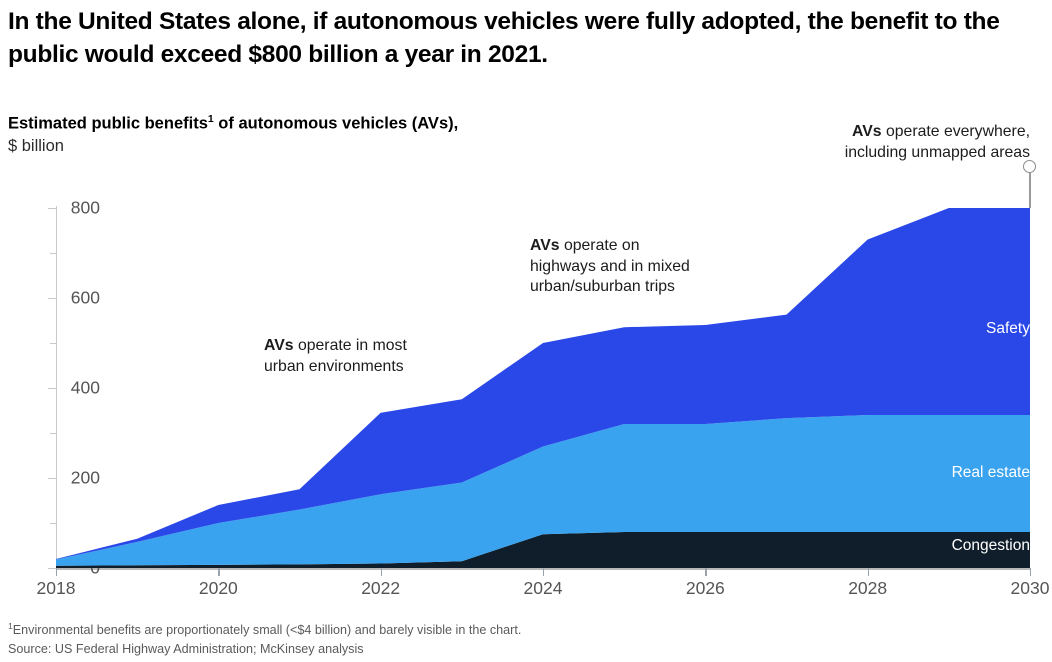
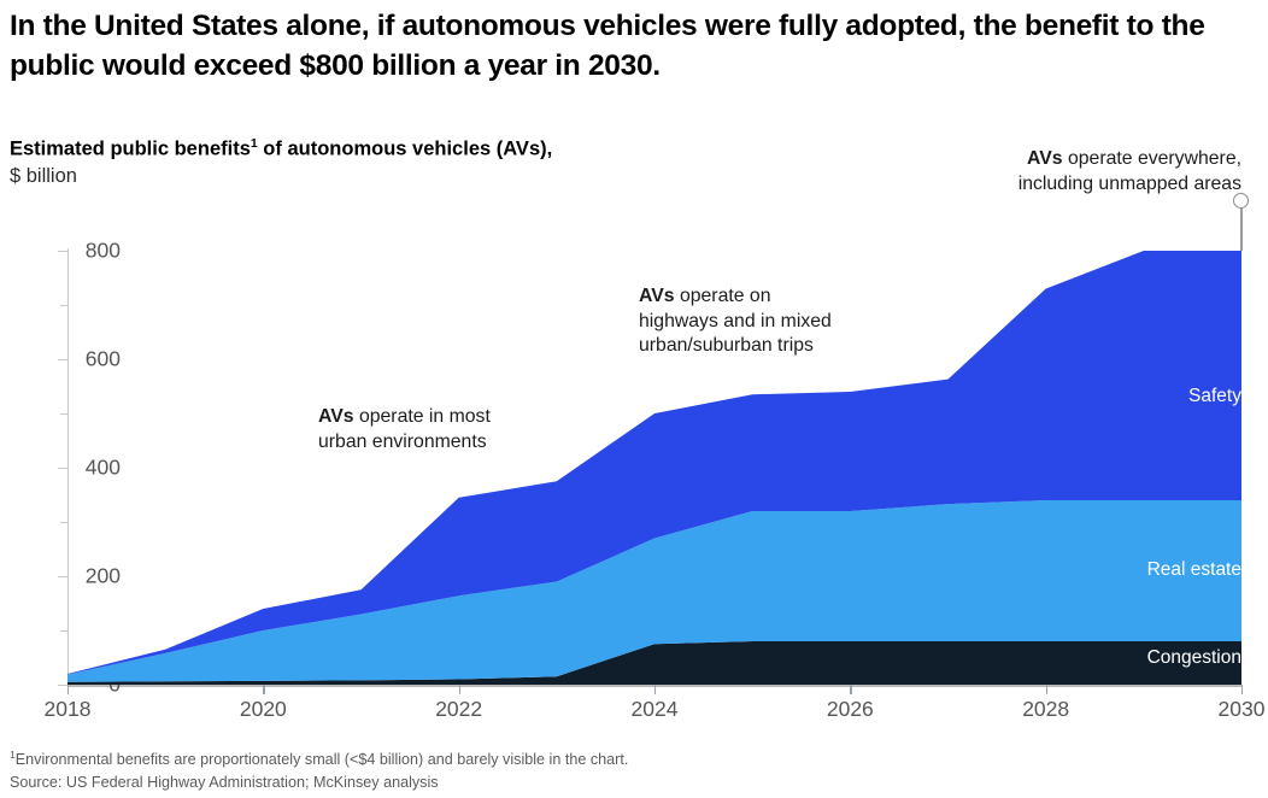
- In the United States alone, if autonomous vehicles were fully adopted, the benefit to the public would exceed $800 billion a year in 2021.
+ In the United States alone, if autonomous vehicles were fully adopted, the benefit to the public would exceed $800 billion a year in 2030.
  Estimated public benefits1 of autonomous vehicles (AVs),
  $ billion
  200
  400
  600
  800
  2018
  2020
  2022
  2024
  2026
  2028
  2030
  Safety
  Real estate
  Congestion
  AVs operate in most
  urban environments
  AVs operate on
  highways and in mixed
  urban/suburban trips
  AVs operate everywhere,
  including unmapped areas
  1Environmental benefits are proportionately small (<$4 billion) and barely visible in the chart.
  Source: US Federal Highway Administration; McKinsey analysis
